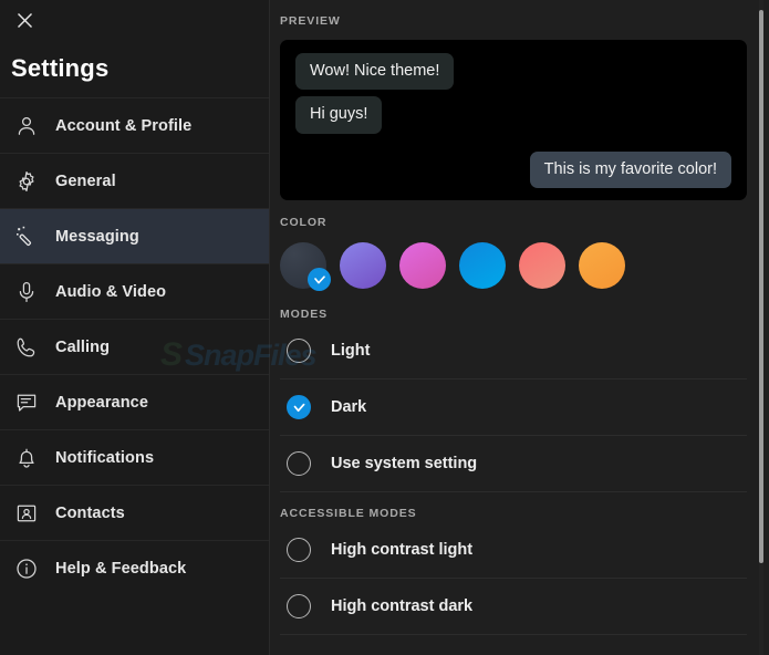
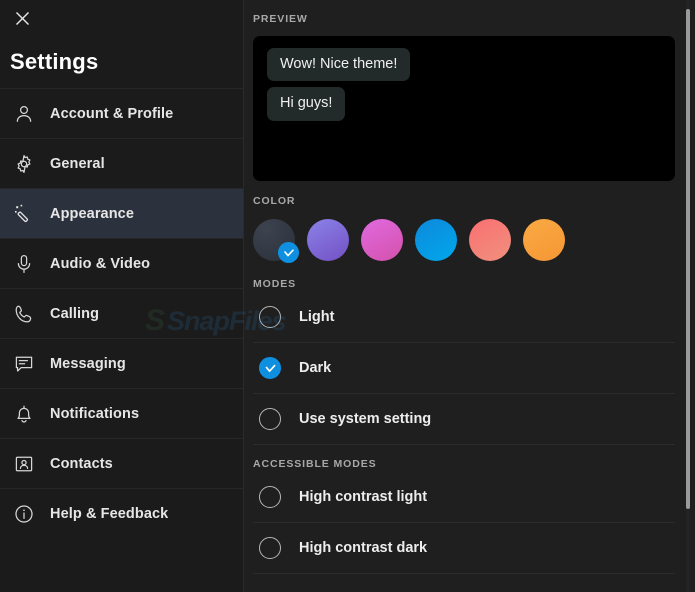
  Settings
  Account & Profile
  General
- Messaging
+ Appearance
  Audio & Video
  Calling
- Appearance
+ Messaging
  Notifications
  Contacts
  Help & Feedback
  PREVIEW
  Wow! Nice theme!
  Hi guys!
- This is my favorite color!
  COLOR
  MODES
  Light
  Dark
  Use system setting
  ACCESSIBLE MODES
  High contrast light
  High contrast dark
  SnapFiles
